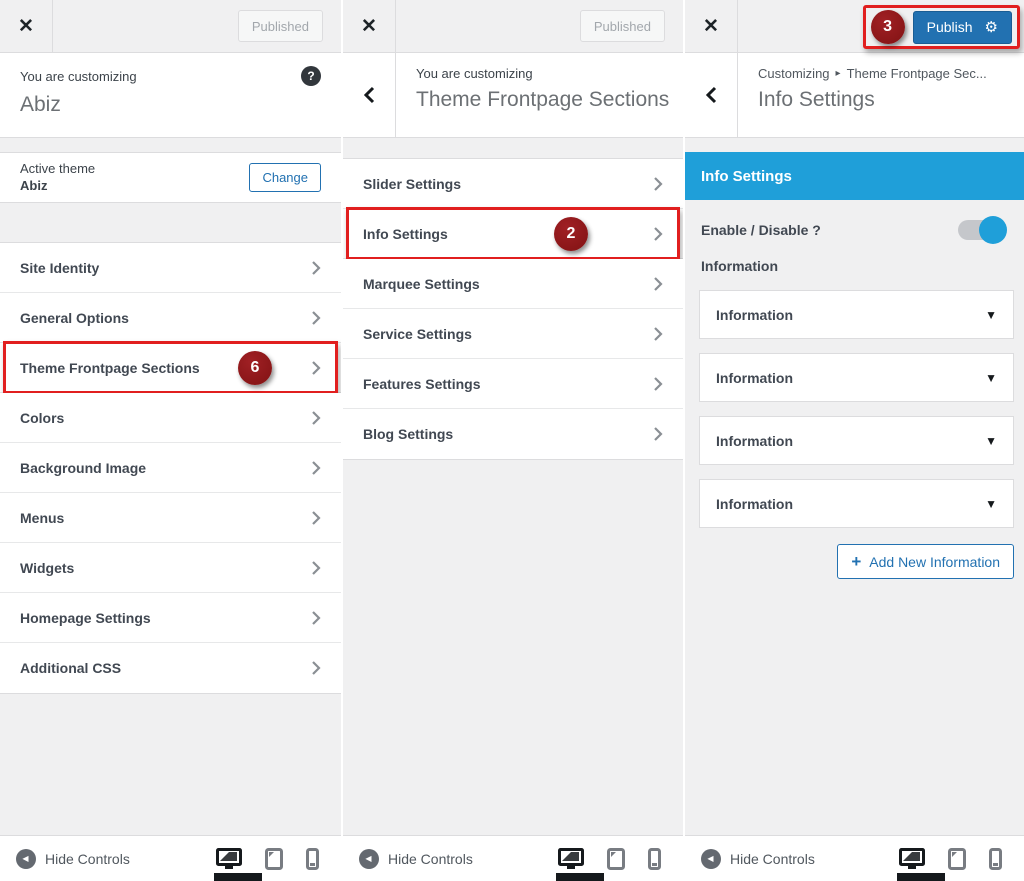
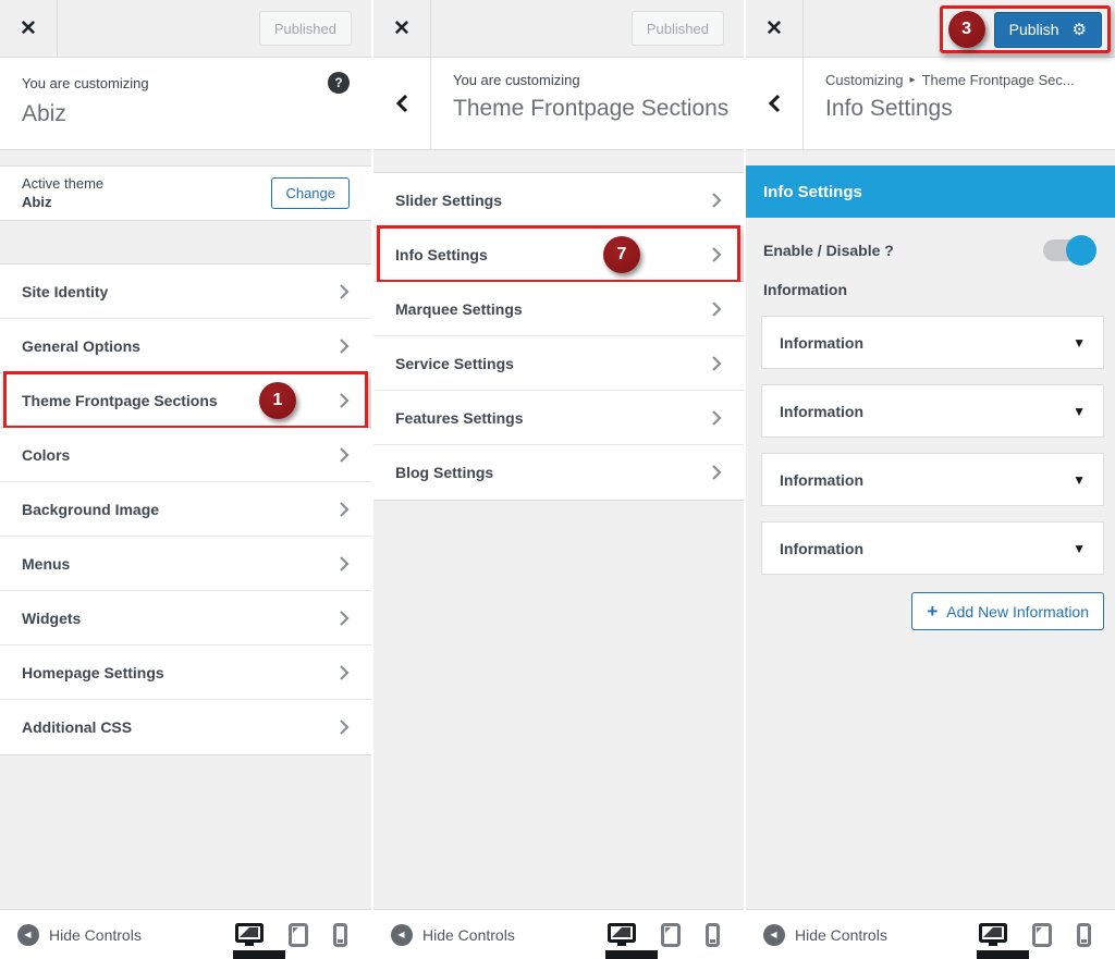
  ✕
  Published
  You are customizing
  ?
  Abiz
  Active theme
  Abiz
  Change
  Site Identity
  General Options
  Theme Frontpage Sections
- 6
+ 1
  Colors
  Background Image
  Menus
  Widgets
  Homepage Settings
  Additional CSS
  ◀
  Hide Controls
  ✕
  Published
  You are customizing
  Theme Frontpage Sections
  Slider Settings
  Info Settings
- 2
+ 7
  Marquee Settings
  Service Settings
  Features Settings
  Blog Settings
  ◀
  Hide Controls
  ✕
  3
  Publish
  ⚙
  Customizing
  ▸
  Theme Frontpage Sec...
  Info Settings
  Info Settings
  Enable / Disable ?
  Information
  Information
  ▼
  Information
  ▼
  Information
  ▼
  Information
  ▼
  +
  Add New Information
  ◀
  Hide Controls
